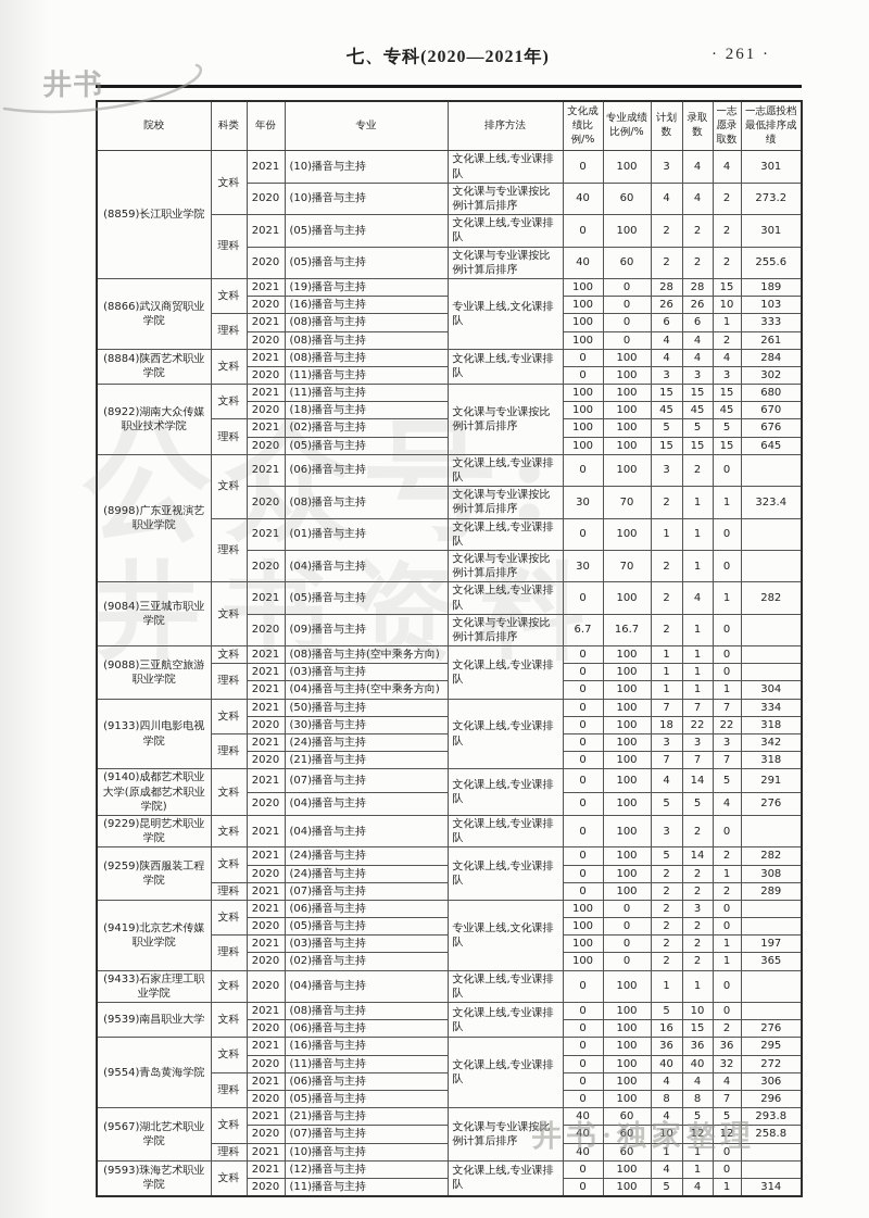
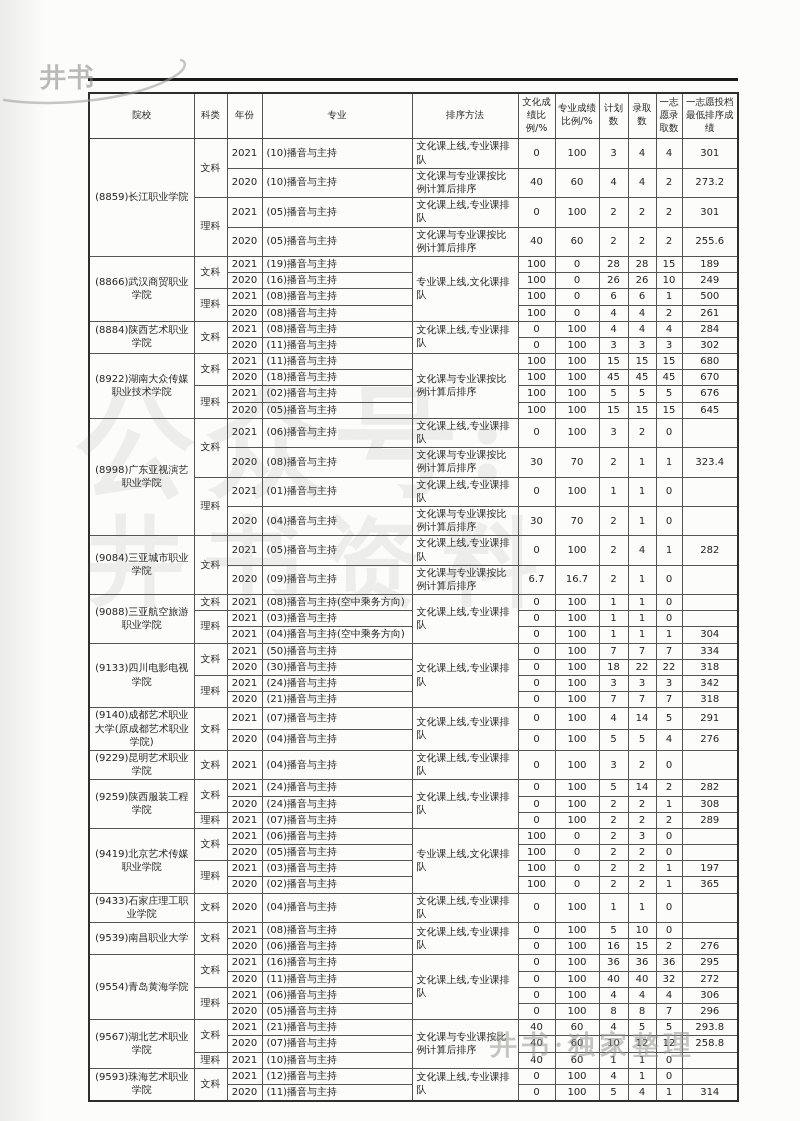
- 七、专科(2020—2021年)
- · 261 ·
  院校	科类	年份	专业	排序方法	文化成绩比例/%	专业成绩比例/%	计划数	录取数	一志愿录取数	一志愿投档最低排序成绩
  (8859)长江职业学院	文科	2021	(10)播音与主持	文化课上线,专业课排队	0	100	3	4	4	301
  2020	(10)播音与主持	文化课与专业课按比例计算后排序	40	60	4	4	2	273.2
  理科	2021	(05)播音与主持	文化课上线,专业课排队	0	100	2	2	2	301
  2020	(05)播音与主持	文化课与专业课按比例计算后排序	40	60	2	2	2	255.6
  (8866)武汉商贸职业学院	文科	2021	(19)播音与主持	专业课上线,文化课排队	100	0	28	28	15	189
- 2020	(16)播音与主持	100	0	26	26	10	103
+ 2020	(16)播音与主持	100	0	26	26	10	249
- 理科	2021	(08)播音与主持	100	0	6	6	1	333
+ 理科	2021	(08)播音与主持	100	0	6	6	1	500
  2020	(08)播音与主持	100	0	4	4	2	261
  (8884)陕西艺术职业学院	文科	2021	(08)播音与主持	文化课上线,专业课排队	0	100	4	4	4	284
  2020	(11)播音与主持	0	100	3	3	3	302
  (8922)湖南大众传媒职业技术学院	文科	2021	(11)播音与主持	文化课与专业课按比例计算后排序	100	100	15	15	15	680
  2020	(18)播音与主持	100	100	45	45	45	670
  理科	2021	(02)播音与主持	100	100	5	5	5	676
  2020	(05)播音与主持	100	100	15	15	15	645
  (8998)广东亚视演艺职业学院	文科	2021	(06)播音与主持	文化课上线,专业课排队	0	100	3	2	0
  2020	(08)播音与主持	文化课与专业课按比例计算后排序	30	70	2	1	1	323.4
  理科	2021	(01)播音与主持	文化课上线,专业课排队	0	100	1	1	0
  2020	(04)播音与主持	文化课与专业课按比例计算后排序	30	70	2	1	0
  (9084)三亚城市职业学院	文科	2021	(05)播音与主持	文化课上线,专业课排队	0	100	2	4	1	282
  2020	(09)播音与主持	文化课与专业课按比例计算后排序	6.7	16.7	2	1	0
  (9088)三亚航空旅游职业学院	文科	2021	(08)播音与主持(空中乘务方向)	文化课上线,专业课排队	0	100	1	1	0
  理科	2021	(03)播音与主持	0	100	1	1	0
  2021	(04)播音与主持(空中乘务方向)	0	100	1	1	1	304
  (9133)四川电影电视学院	文科	2021	(50)播音与主持	文化课上线,专业课排队	0	100	7	7	7	334
  2020	(30)播音与主持	0	100	18	22	22	318
  理科	2021	(24)播音与主持	0	100	3	3	3	342
  2020	(21)播音与主持	0	100	7	7	7	318
  (9140)成都艺术职业大学(原成都艺术职业学院)	文科	2021	(07)播音与主持	文化课上线,专业课排队	0	100	4	14	5	291
  2020	(04)播音与主持	0	100	5	5	4	276
  (9229)昆明艺术职业学院	文科	2021	(04)播音与主持	文化课上线,专业课排队	0	100	3	2	0
  (9259)陕西服装工程学院	文科	2021	(24)播音与主持	文化课上线,专业课排队	0	100	5	14	2	282
  2020	(24)播音与主持	0	100	2	2	1	308
  理科	2021	(07)播音与主持	0	100	2	2	2	289
  (9419)北京艺术传媒职业学院	文科	2021	(06)播音与主持	专业课上线,文化课排队	100	0	2	3	0
  2020	(05)播音与主持	100	0	2	2	0
  理科	2021	(03)播音与主持	100	0	2	2	1	197
  2020	(02)播音与主持	100	0	2	2	1	365
  (9433)石家庄理工职业学院	文科	2020	(04)播音与主持	文化课上线,专业课排队	0	100	1	1	0
  (9539)南昌职业大学	文科	2021	(08)播音与主持	文化课上线,专业课排队	0	100	5	10	0
  2020	(06)播音与主持	0	100	16	15	2	276
  (9554)青岛黄海学院	文科	2021	(16)播音与主持	文化课上线,专业课排队	0	100	36	36	36	295
  2020	(11)播音与主持	0	100	40	40	32	272
  理科	2021	(06)播音与主持	0	100	4	4	4	306
  2020	(05)播音与主持	0	100	8	8	7	296
  (9567)湖北艺术职业学院	文科	2021	(21)播音与主持	文化课与专业课按比例计算后排序	40	60	4	5	5	293.8
  2020	(07)播音与主持	40	60	10	12	12	258.8
  理科	2021	(10)播音与主持	40	60	1	1	0
  (9593)珠海艺术职业学院	文科	2021	(12)播音与主持	文化课上线,专业课排队	0	100	4	1	0
  2020	(11)播音与主持	0	100	5	4	1	314
  井书
  公众号:
  井书资料
  井书·独家整理
